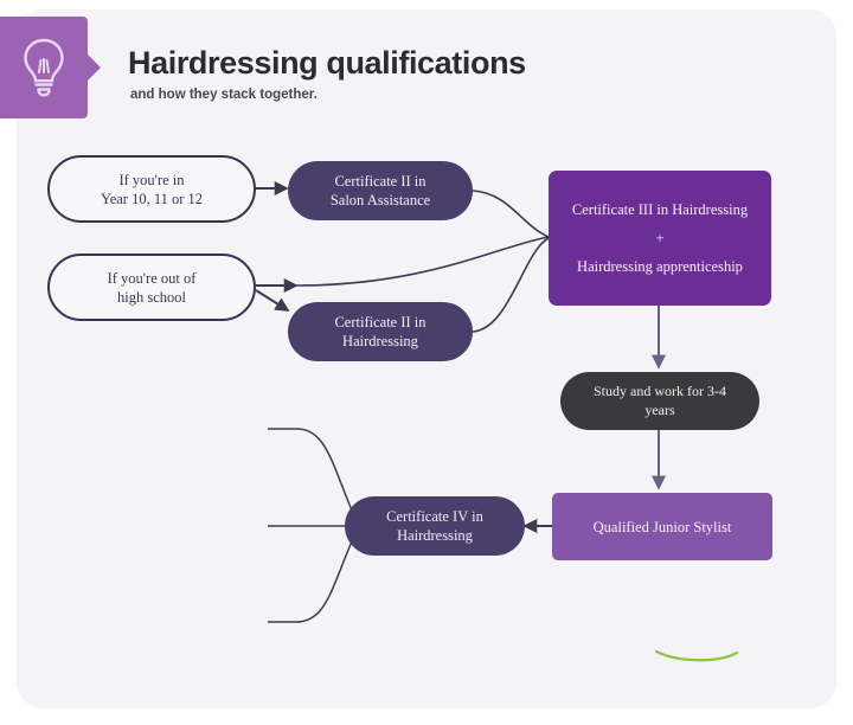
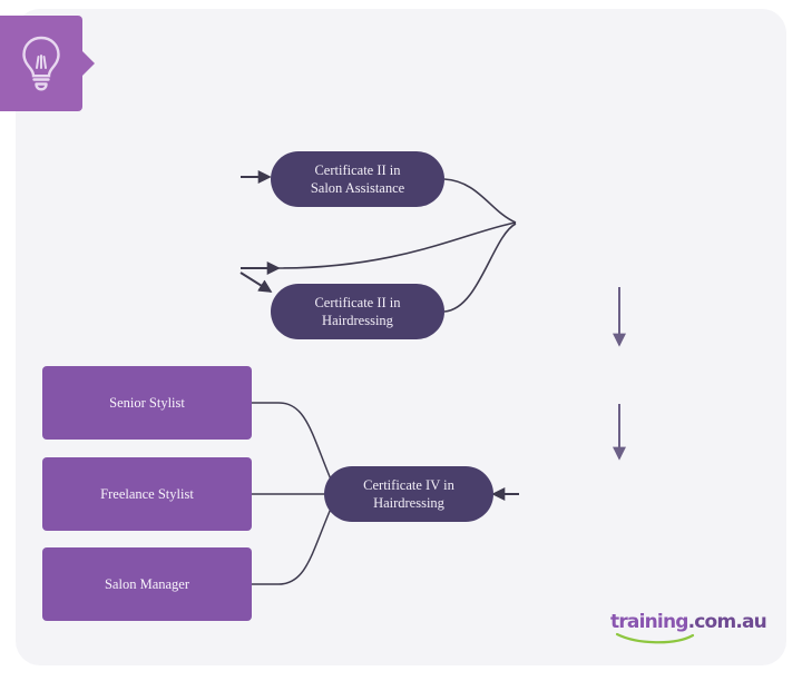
- Hairdressing qualifications
- and how they stack together.
- If you're in
- Year 10, 11 or 12
- If you're out of
- high school
  Certificate II in
  Salon Assistance
  Certificate II in
  Hairdressing
- Certificate III in Hairdressing
- +
- Hairdressing apprenticeship
- Study and work for 3-4
- years
- Qualified Junior Stylist
  Certificate IV in
  Hairdressing
+ Senior Stylist
+ Freelance Stylist
+ Salon Manager
+ training.com.au
